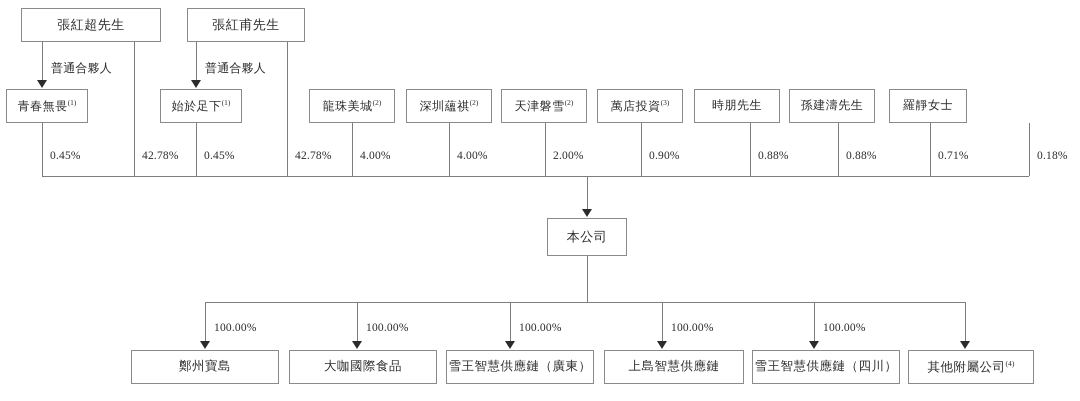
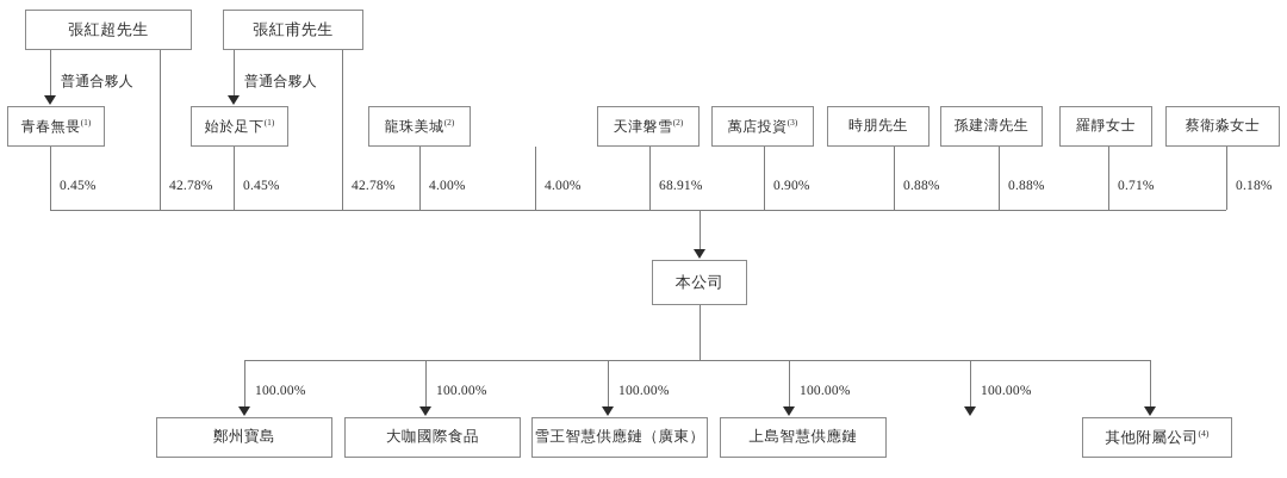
  張紅超先生
  普通合夥人
  張紅甫先生
  普通合夥人
  青春無畏(1)
  0.45%
  42.78%
  始於足下(1)
  0.45%
  42.78%
  龍珠美城(2)
  4.00%
- 深圳蘊祺(2)
  4.00%
  天津磐雪(2)
- 2.00%
+ 68.91%
  萬店投資(3)
  0.90%
  時朋先生
  0.88%
  孫建濤先生
  0.88%
  羅靜女士
  0.71%
+ 蔡衛淼女士
  0.18%
  本公司
  100.00%
  鄭州寶島
  100.00%
  大咖國際食品
  100.00%
  雪王智慧供應鏈（廣東）
  100.00%
  上島智慧供應鏈
  100.00%
- 雪王智慧供應鏈（四川）
  其他附屬公司(4)
